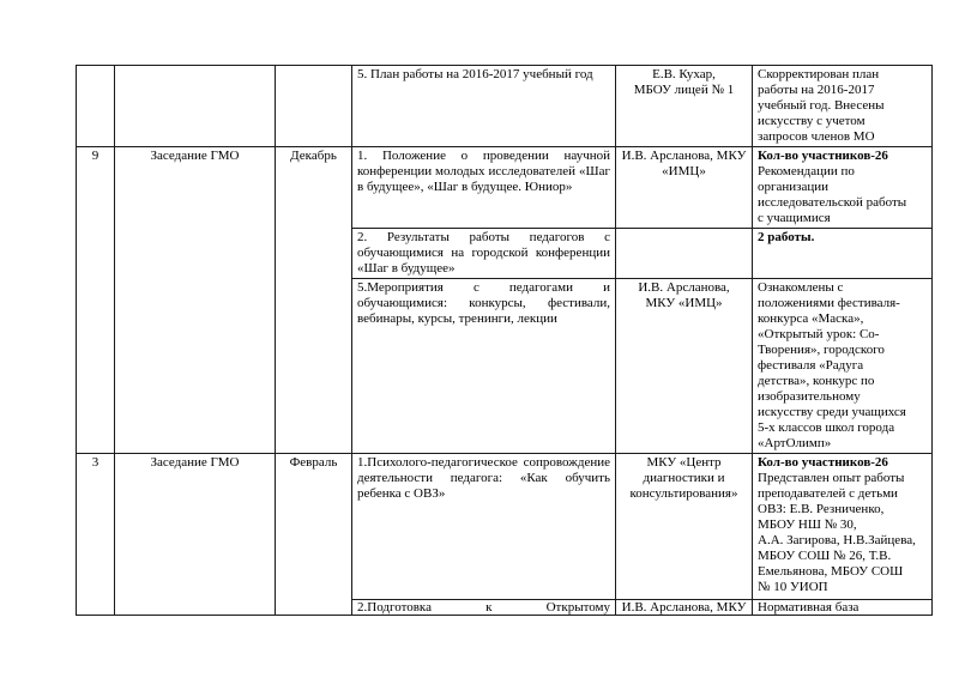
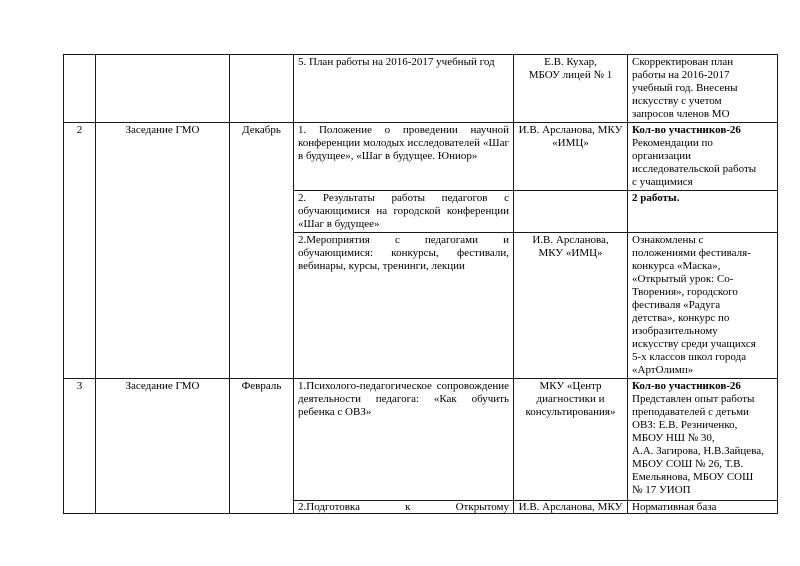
  			5. План работы на 2016-2017 учебный год	Е.В. Кухар, МБОУ лицей № 1	Скорректирован план работы на 2016-2017 учебный год. Внесены искусству с учетом запросов членов МО
- 9	Заседание ГМО	Декабрь	1. Положение о проведении научной конференции молодых исследователей «Шаг в будущее», «Шаг в будущее. Юниор»	И.В. Арсланова, МКУ «ИМЦ»	Кол-во участников-26 Рекомендации по организации исследовательской работы с учащимися
+ 2	Заседание ГМО	Декабрь	1. Положение о проведении научной конференции молодых исследователей «Шаг в будущее», «Шаг в будущее. Юниор»	И.В. Арсланова, МКУ «ИМЦ»	Кол-во участников-26 Рекомендации по организации исследовательской работы с учащимися
  2. Результаты работы педагогов с обучающимися на городской конференции «Шаг в будущее»		2 работы.
- 5.Мероприятия с педагогами и обучающимися: конкурсы, фестивали, вебинары, курсы, тренинги, лекции	И.В. Арсланова, МКУ «ИМЦ»	Ознакомлены с положениями фестиваля- конкурса «Маска», «Открытый урок: Со- Творения», городского фестиваля «Радуга детства», конкурс по изобразительному искусству среди учащихся 5-х классов школ города «АртОлимп»
+ 2.Мероприятия с педагогами и обучающимися: конкурсы, фестивали, вебинары, курсы, тренинги, лекции	И.В. Арсланова, МКУ «ИМЦ»	Ознакомлены с положениями фестиваля- конкурса «Маска», «Открытый урок: Со- Творения», городского фестиваля «Радуга детства», конкурс по изобразительному искусству среди учащихся 5-х классов школ города «АртОлимп»
- 3	Заседание ГМО	Февраль	1.Психолого-педагогическое сопровождение деятельности педагога: «Как обучить ребенка с ОВЗ»	МКУ «Центр диагностики и консультирования»	Кол-во участников-26 Представлен опыт работы преподавателей с детьми ОВЗ: Е.В. Резниченко, МБОУ НШ № 30, А.А. Загирова, Н.В.Зайцева, МБОУ СОШ № 26, Т.В. Емельянова, МБОУ СОШ № 10 УИОП
+ 3	Заседание ГМО	Февраль	1.Психолого-педагогическое сопровождение деятельности педагога: «Как обучить ребенка с ОВЗ»	МКУ «Центр диагностики и консультирования»	Кол-во участников-26 Представлен опыт работы преподавателей с детьми ОВЗ: Е.В. Резниченко, МБОУ НШ № 30, А.А. Загирова, Н.В.Зайцева, МБОУ СОШ № 26, Т.В. Емельянова, МБОУ СОШ № 17 УИОП
  2.Подготовка к Открытому	И.В. Арсланова, МКУ	Нормативная база
